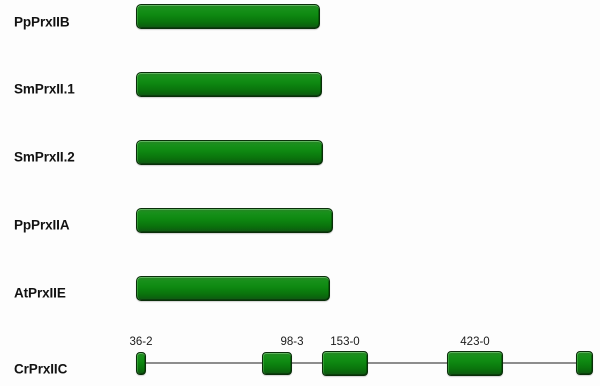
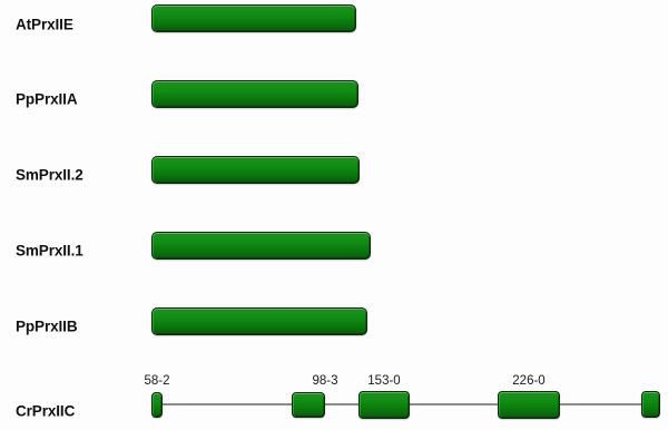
- PpPrxIIB
+ AtPrxIIE
- SmPrxII.1
+ PpPrxIIA
  SmPrxII.2
- PpPrxIIA
+ SmPrxII.1
- AtPrxIIE
+ PpPrxIIB
  CrPrxIIC
- 36-2
+ 58-2
  98-3
  153-0
- 423-0
+ 226-0
